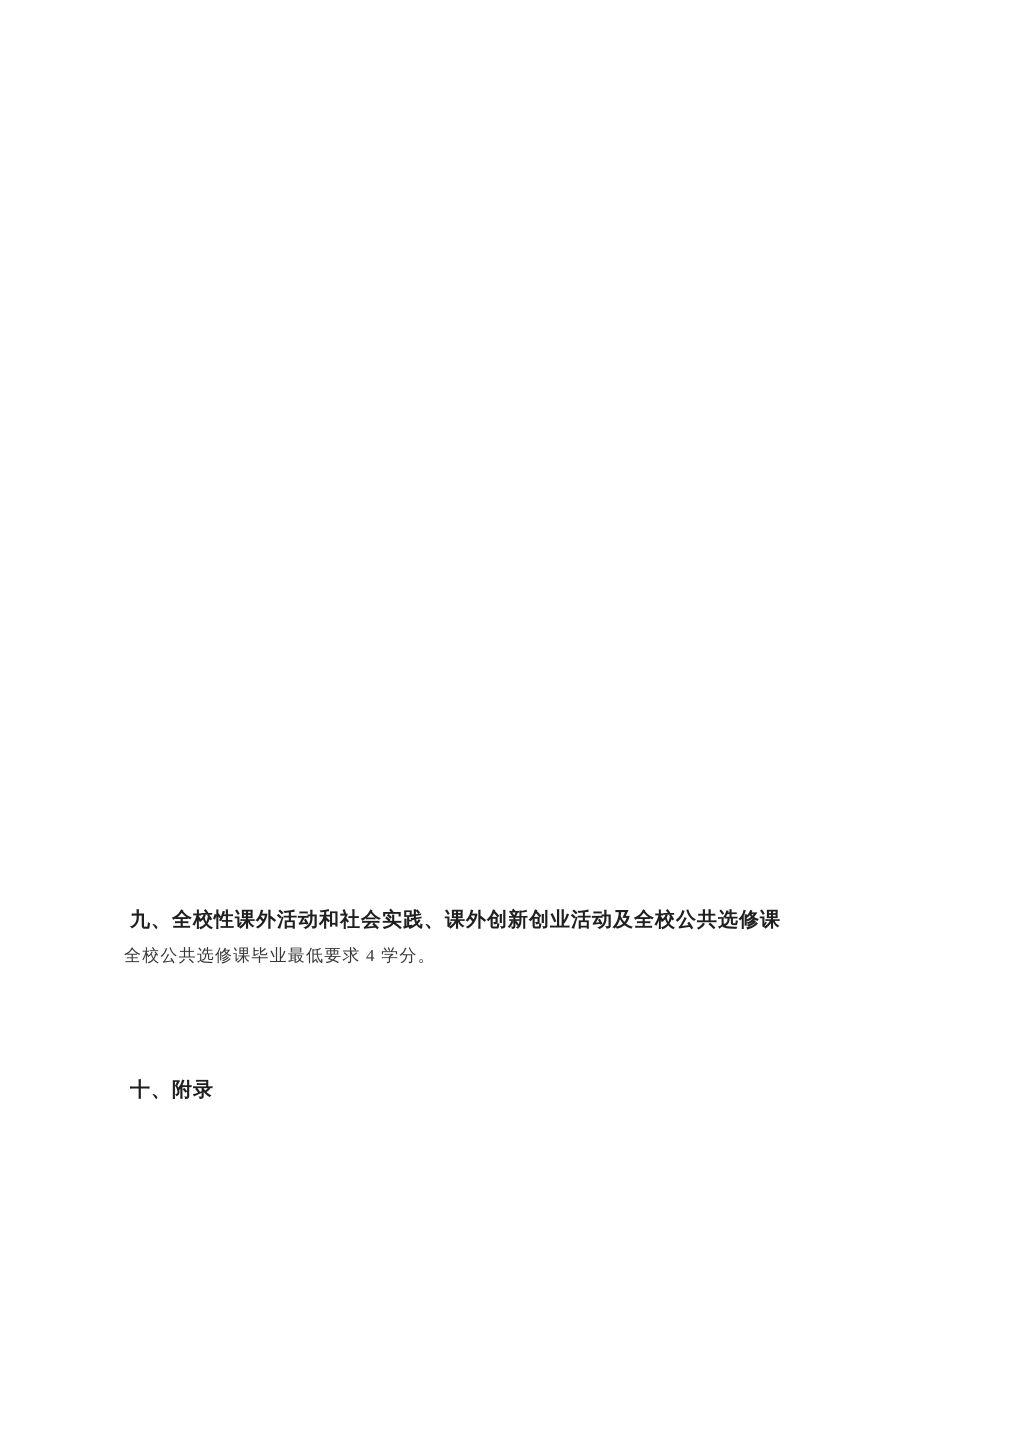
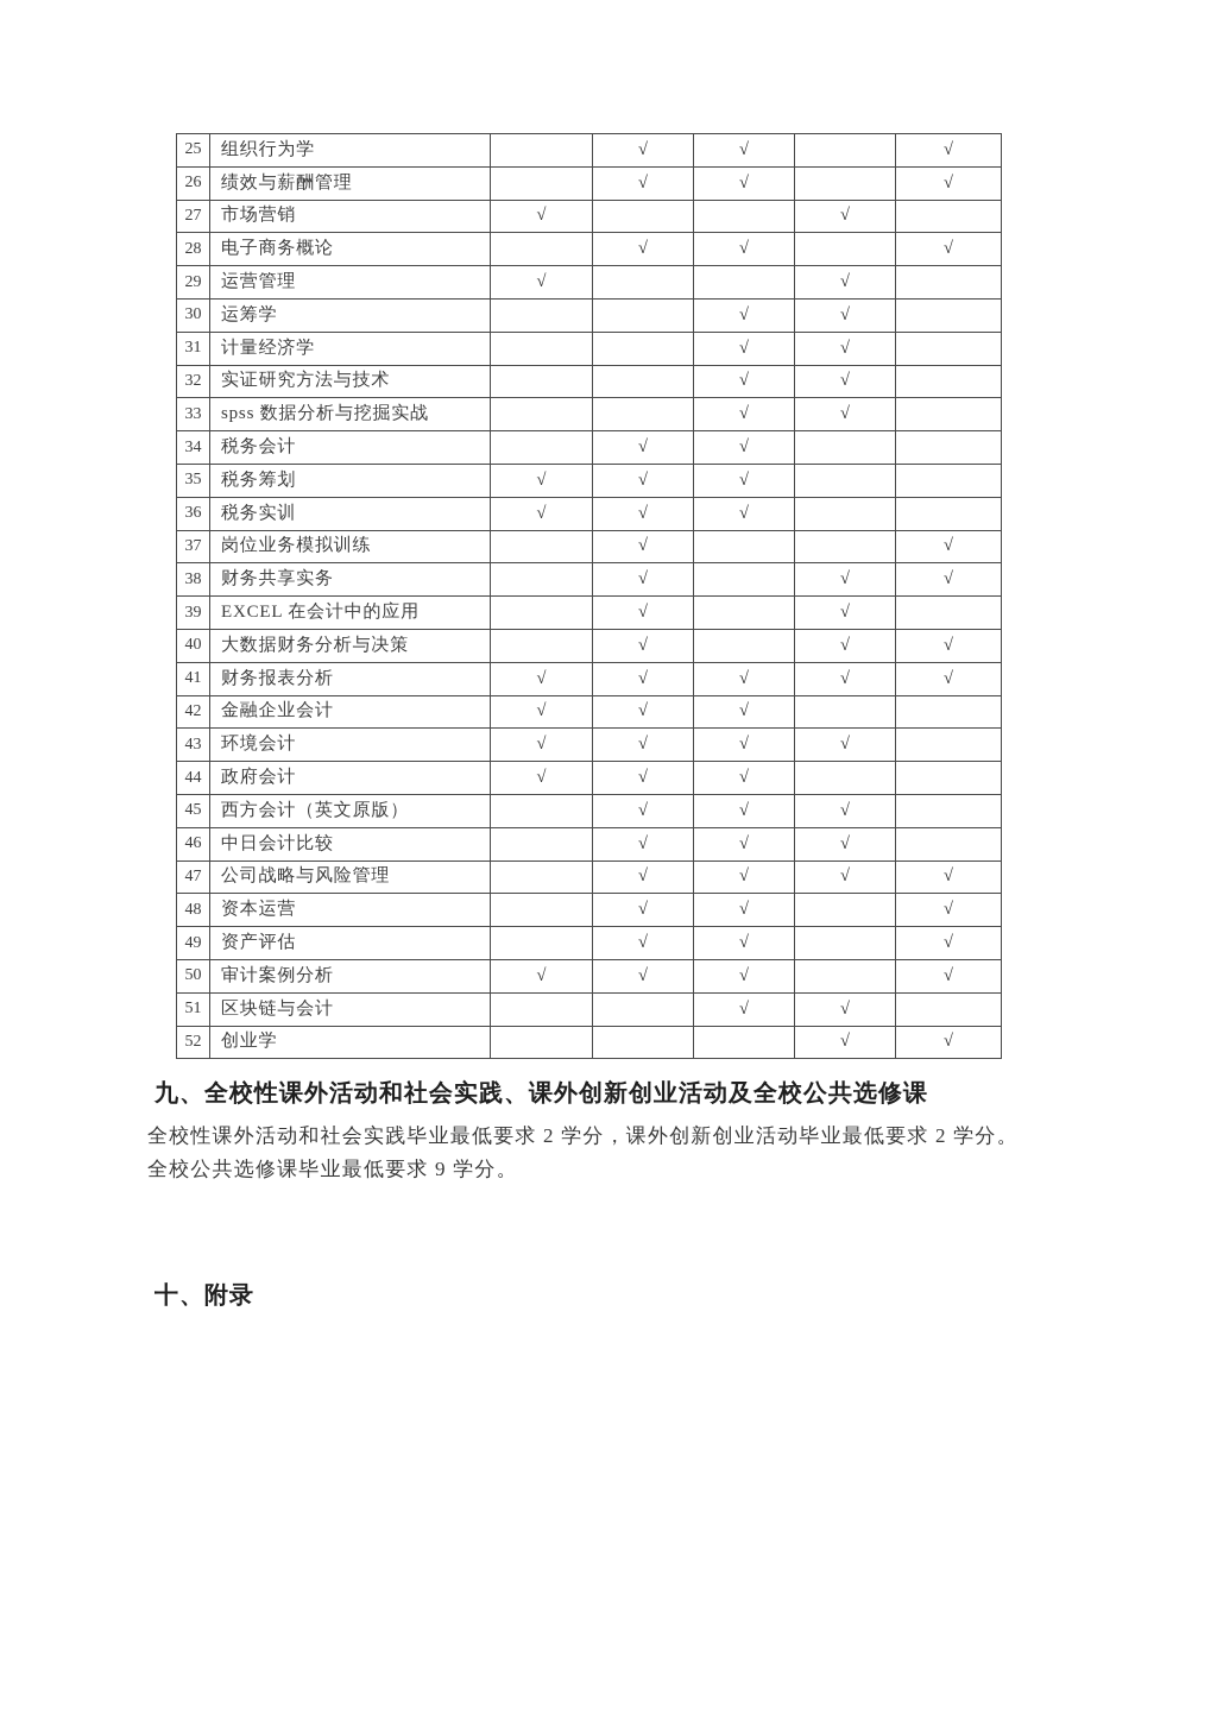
+ 25	组织行为学		√	√		√
+ 26	绩效与薪酬管理		√	√		√
+ 27	市场营销	√			√
+ 28	电子商务概论		√	√		√
+ 29	运营管理	√			√
+ 30	运筹学			√	√
+ 31	计量经济学			√	√
+ 32	实证研究方法与技术			√	√
+ 33	spss 数据分析与挖掘实战			√	√
+ 34	税务会计		√	√
+ 35	税务筹划	√	√	√
+ 36	税务实训	√	√	√
+ 37	岗位业务模拟训练		√			√
+ 38	财务共享实务		√		√	√
+ 39	EXCEL 在会计中的应用		√		√
+ 40	大数据财务分析与决策		√		√	√
+ 41	财务报表分析	√	√	√	√	√
+ 42	金融企业会计	√	√	√
+ 43	环境会计	√	√	√	√
+ 44	政府会计	√	√	√
+ 45	西方会计（英文原版）		√	√	√
+ 46	中日会计比较		√	√	√
+ 47	公司战略与风险管理		√	√	√	√
+ 48	资本运营		√	√		√
+ 49	资产评估		√	√		√
+ 50	审计案例分析	√	√	√		√
+ 51	区块链与会计			√	√
+ 52	创业学				√	√
  九、全校性课外活动和社会实践、课外创新创业活动及全校公共选修课
+ 全校性课外活动和社会实践毕业最低要求 2 学分，课外创新创业活动毕业最低要求 2 学分。
- 全校公共选修课毕业最低要求 4 学分。
+ 全校公共选修课毕业最低要求 9 学分。
  十、附录
